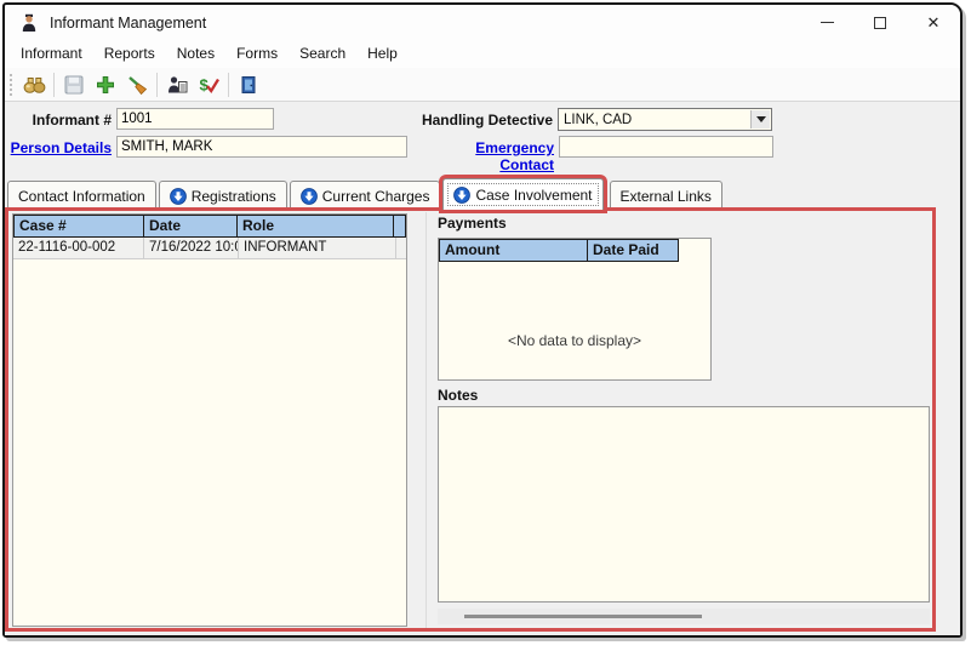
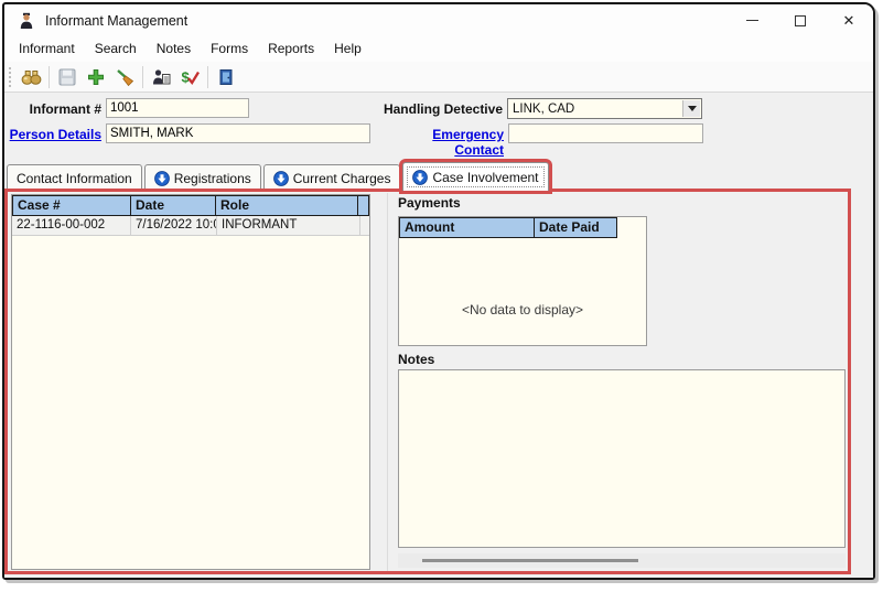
  Informant Management
  ✕
  Informant
- Reports
+ Search
  Notes
  Forms
- Search
+ Reports
  Help
  $
  Informant #
  1001
  Handling Detective
  LINK, CAD
  Person Details
  SMITH, MARK
  Emergency Contact
  Contact Information
  Registrations
  Current Charges
  Case Involvement
- External Links
  Case #
  Date
  Role
  22-1116-00-002
  7/16/2022 10:0
  INFORMANT
  Payments
  Amount
  Date Paid
  <No data to display>
  Notes
